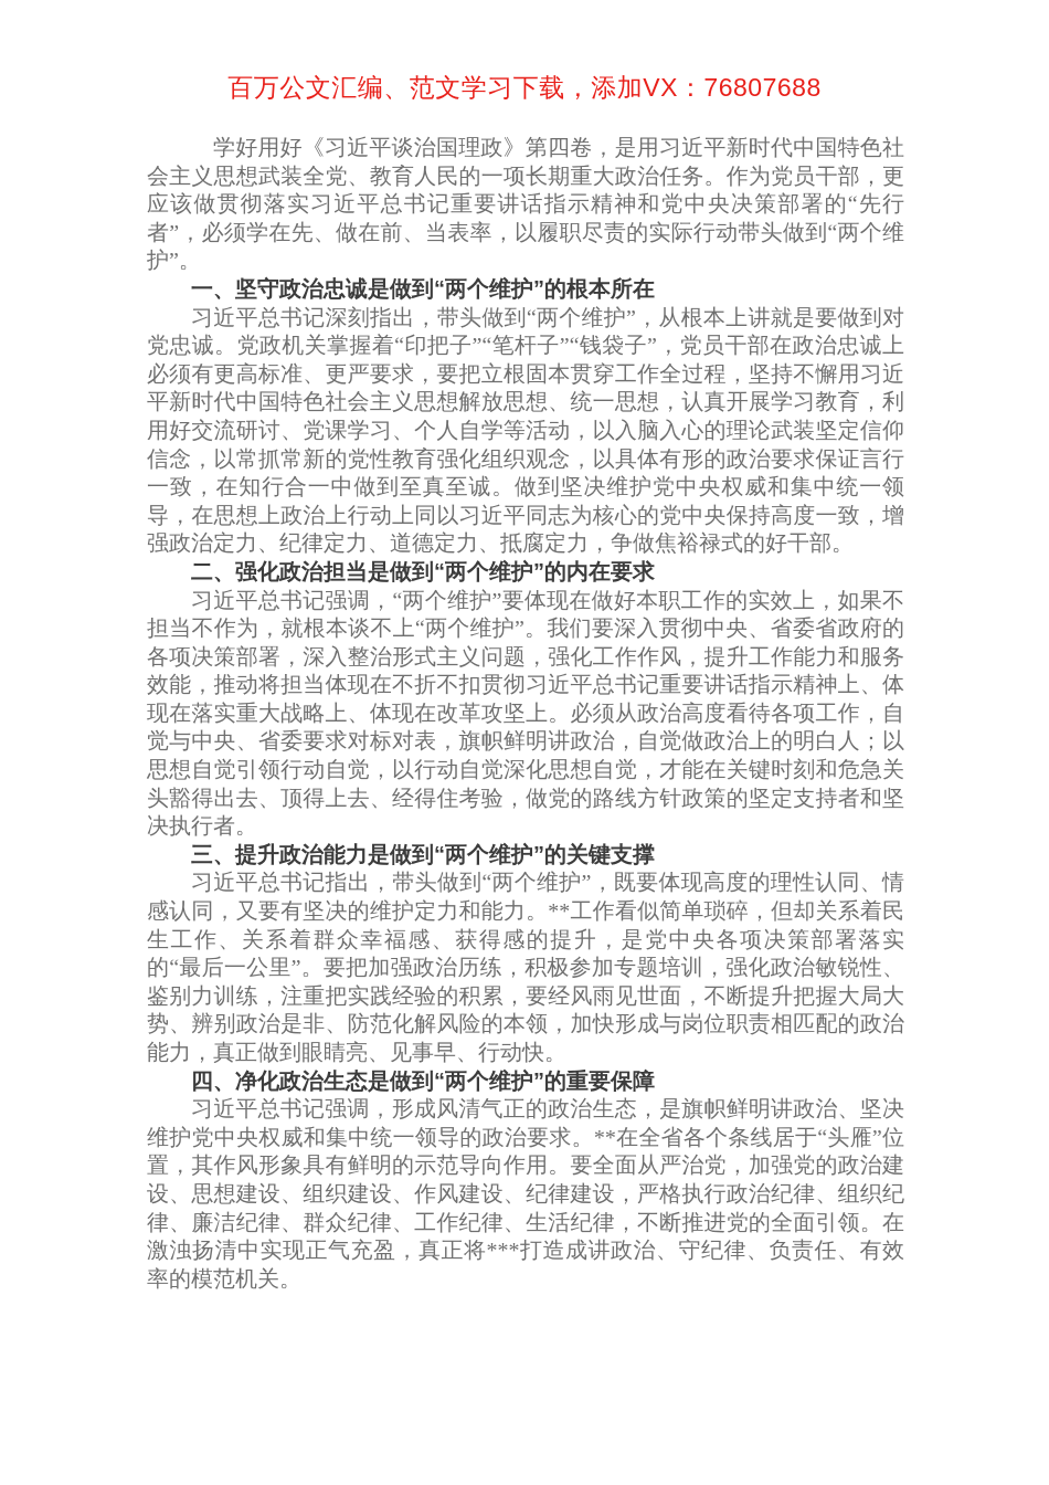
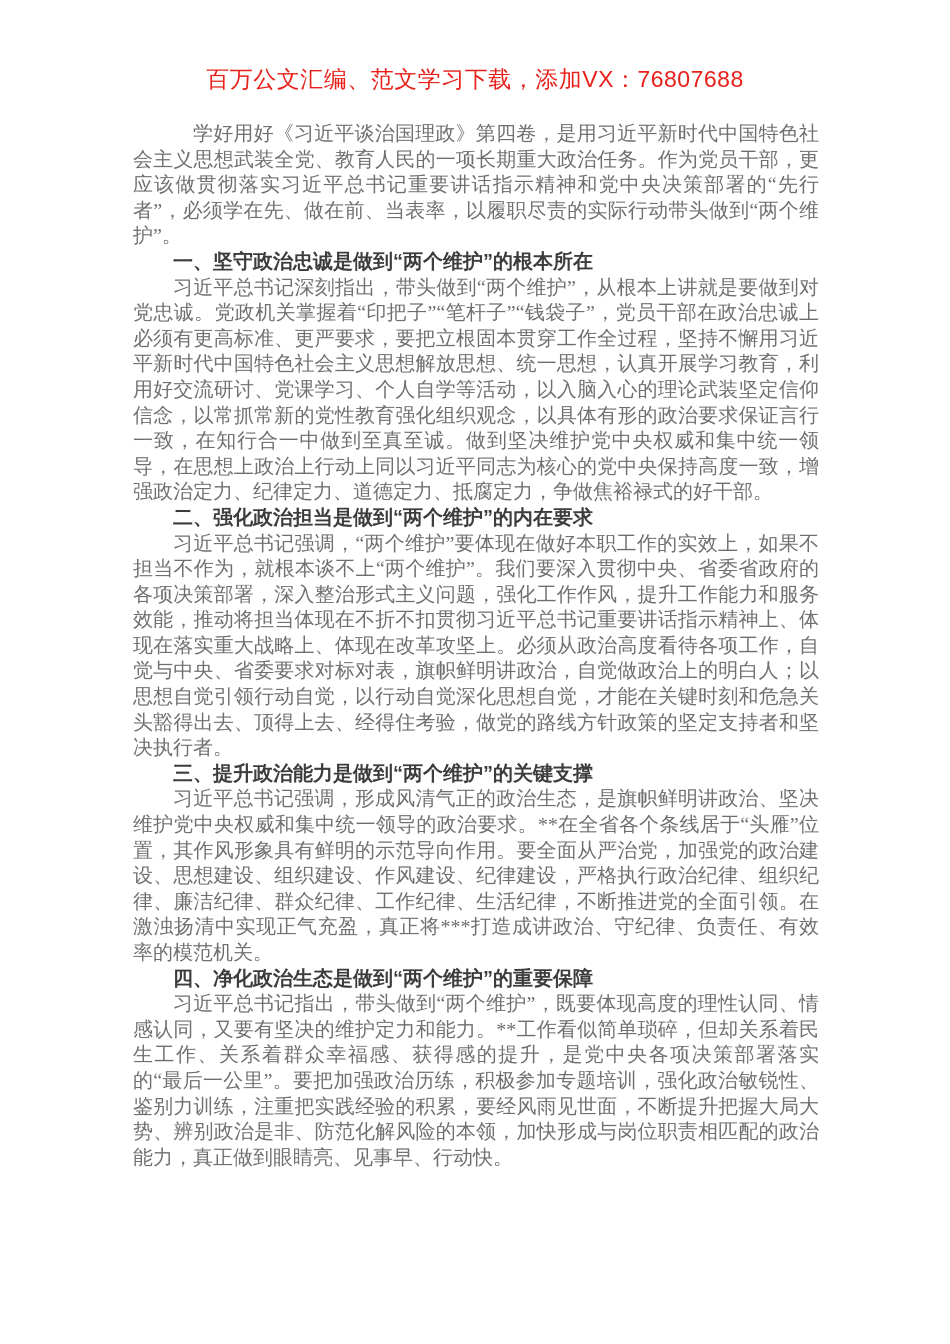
  百万公文汇编、范文学习下载，添加VX：76807688
  学好用好《习近平谈治国理政》第四卷，是用习近平新时代中国特色社会主义思想武装全党、教育人民的一项长期重大政治任务。作为党员干部，更应该做贯彻落实习近平总书记重要讲话指示精神和党中央决策部署的“先行者”，必须学在先、做在前、当表率，以履职尽责的实际行动带头做到“两个维护”。
  一、坚守政治忠诚是做到“两个维护”的根本所在
  习近平总书记深刻指出，带头做到“两个维护”，从根本上讲就是要做到对党忠诚。党政机关掌握着“印把子”“笔杆子”“钱袋子”，党员干部在政治忠诚上必须有更高标准、更严要求，要把立根固本贯穿工作全过程，坚持不懈用习近平新时代中国特色社会主义思想解放思想、统一思想，认真开展学习教育，利用好交流研讨、党课学习、个人自学等活动，以入脑入心的理论武装坚定信仰信念，以常抓常新的党性教育强化组织观念，以具体有形的政治要求保证言行一致，在知行合一中做到至真至诚。做到坚决维护党中央权威和集中统一领导，在思想上政治上行动上同以习近平同志为核心的党中央保持高度一致，增强政治定力、纪律定力、道德定力、抵腐定力，争做焦裕禄式的好干部。
  二、强化政治担当是做到“两个维护”的内在要求
  习近平总书记强调，“两个维护”要体现在做好本职工作的实效上，如果不担当不作为，就根本谈不上“两个维护”。我们要深入贯彻中央、省委省政府的各项决策部署，深入整治形式主义问题，强化工作作风，提升工作能力和服务效能，推动将担当体现在不折不扣贯彻习近平总书记重要讲话指示精神上、体现在落实重大战略上、体现在改革攻坚上。必须从政治高度看待各项工作，自觉与中央、省委要求对标对表，旗帜鲜明讲政治，自觉做政治上的明白人；以思想自觉引领行动自觉，以行动自觉深化思想自觉，才能在关键时刻和危急关头豁得出去、顶得上去、经得住考验，做党的路线方针政策的坚定支持者和坚决执行者。
  三、提升政治能力是做到“两个维护”的关键支撑
- 习近平总书记指出，带头做到“两个维护”，既要体现高度的理性认同、情感认同，又要有坚决的维护定力和能力。**工作看似简单琐碎，但却关系着民生工作、关系着群众幸福感、获得感的提升，是党中央各项决策部署落实的“最后一公里”。要把加强政治历练，积极参加专题培训，强化政治敏锐性、鉴别力训练，注重把实践经验的积累，要经风雨见世面，不断提升把握大局大势、辨别政治是非、防范化解风险的本领，加快形成与岗位职责相匹配的政治能力，真正做到眼睛亮、见事早、行动快。
+ 习近平总书记强调，形成风清气正的政治生态，是旗帜鲜明讲政治、坚决维护党中央权威和集中统一领导的政治要求。**在全省各个条线居于“头雁”位置，其作风形象具有鲜明的示范导向作用。要全面从严治党，加强党的政治建设、思想建设、组织建设、作风建设、纪律建设，严格执行政治纪律、组织纪律、廉洁纪律、群众纪律、工作纪律、生活纪律，不断推进党的全面引领。在激浊扬清中实现正气充盈，真正将***打造成讲政治、守纪律、负责任、有效率的模范机关。
  四、净化政治生态是做到“两个维护”的重要保障
- 习近平总书记强调，形成风清气正的政治生态，是旗帜鲜明讲政治、坚决维护党中央权威和集中统一领导的政治要求。**在全省各个条线居于“头雁”位置，其作风形象具有鲜明的示范导向作用。要全面从严治党，加强党的政治建设、思想建设、组织建设、作风建设、纪律建设，严格执行政治纪律、组织纪律、廉洁纪律、群众纪律、工作纪律、生活纪律，不断推进党的全面引领。在激浊扬清中实现正气充盈，真正将***打造成讲政治、守纪律、负责任、有效率的模范机关。
+ 习近平总书记指出，带头做到“两个维护”，既要体现高度的理性认同、情感认同，又要有坚决的维护定力和能力。**工作看似简单琐碎，但却关系着民生工作、关系着群众幸福感、获得感的提升，是党中央各项决策部署落实的“最后一公里”。要把加强政治历练，积极参加专题培训，强化政治敏锐性、鉴别力训练，注重把实践经验的积累，要经风雨见世面，不断提升把握大局大势、辨别政治是非、防范化解风险的本领，加快形成与岗位职责相匹配的政治能力，真正做到眼睛亮、见事早、行动快。
